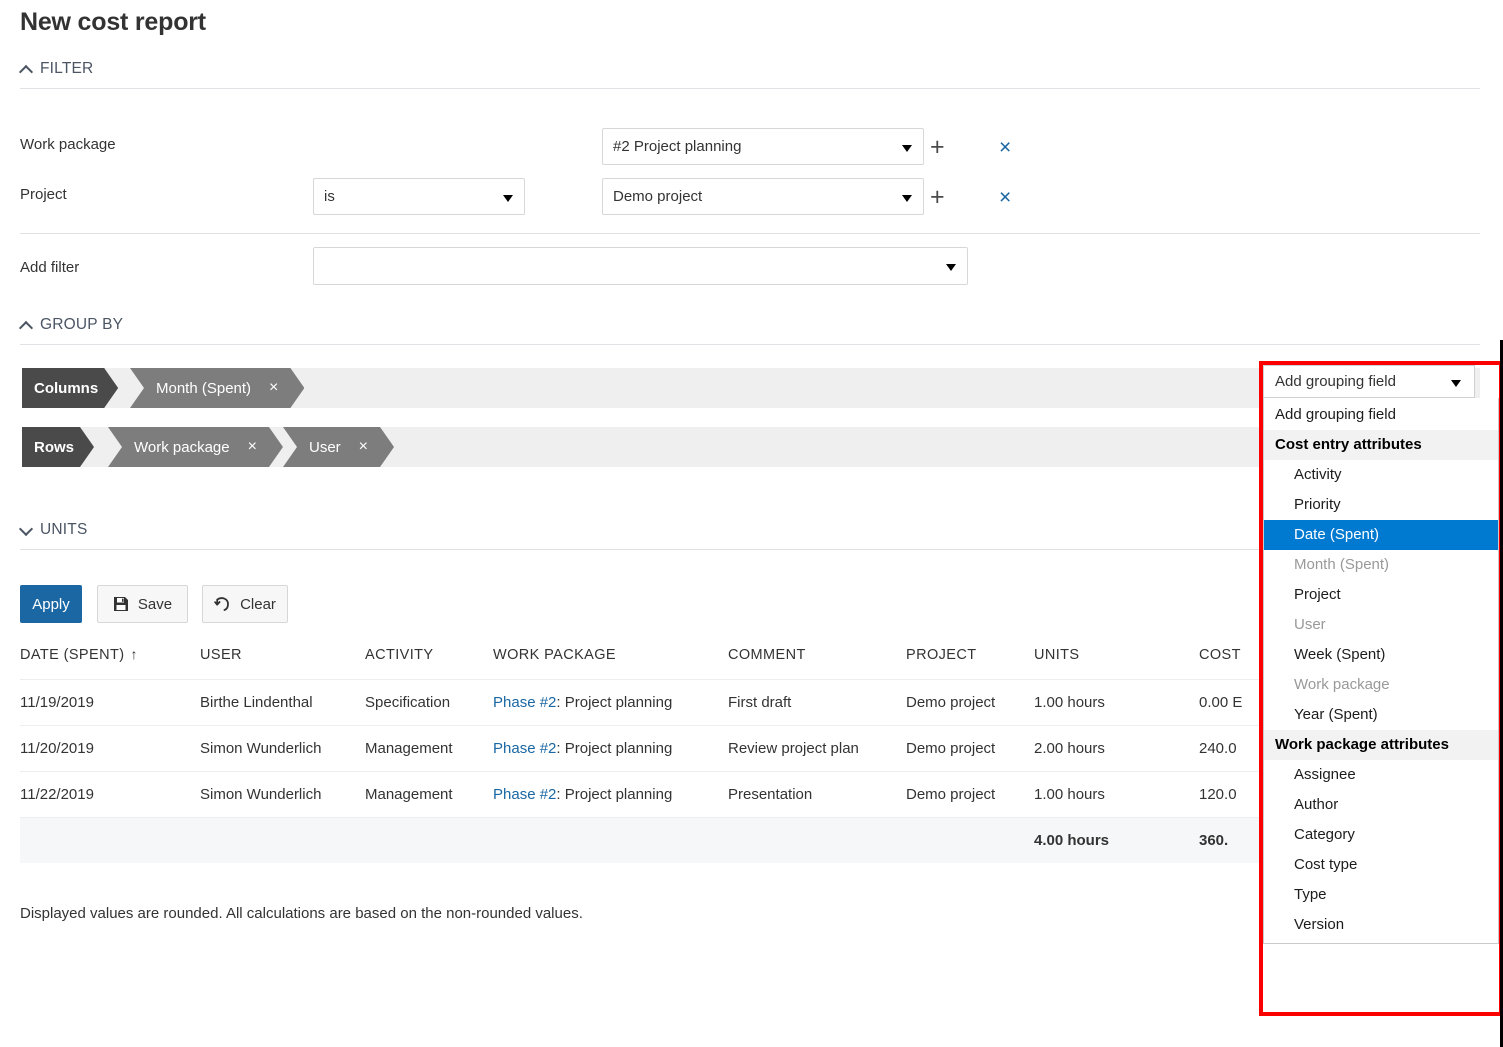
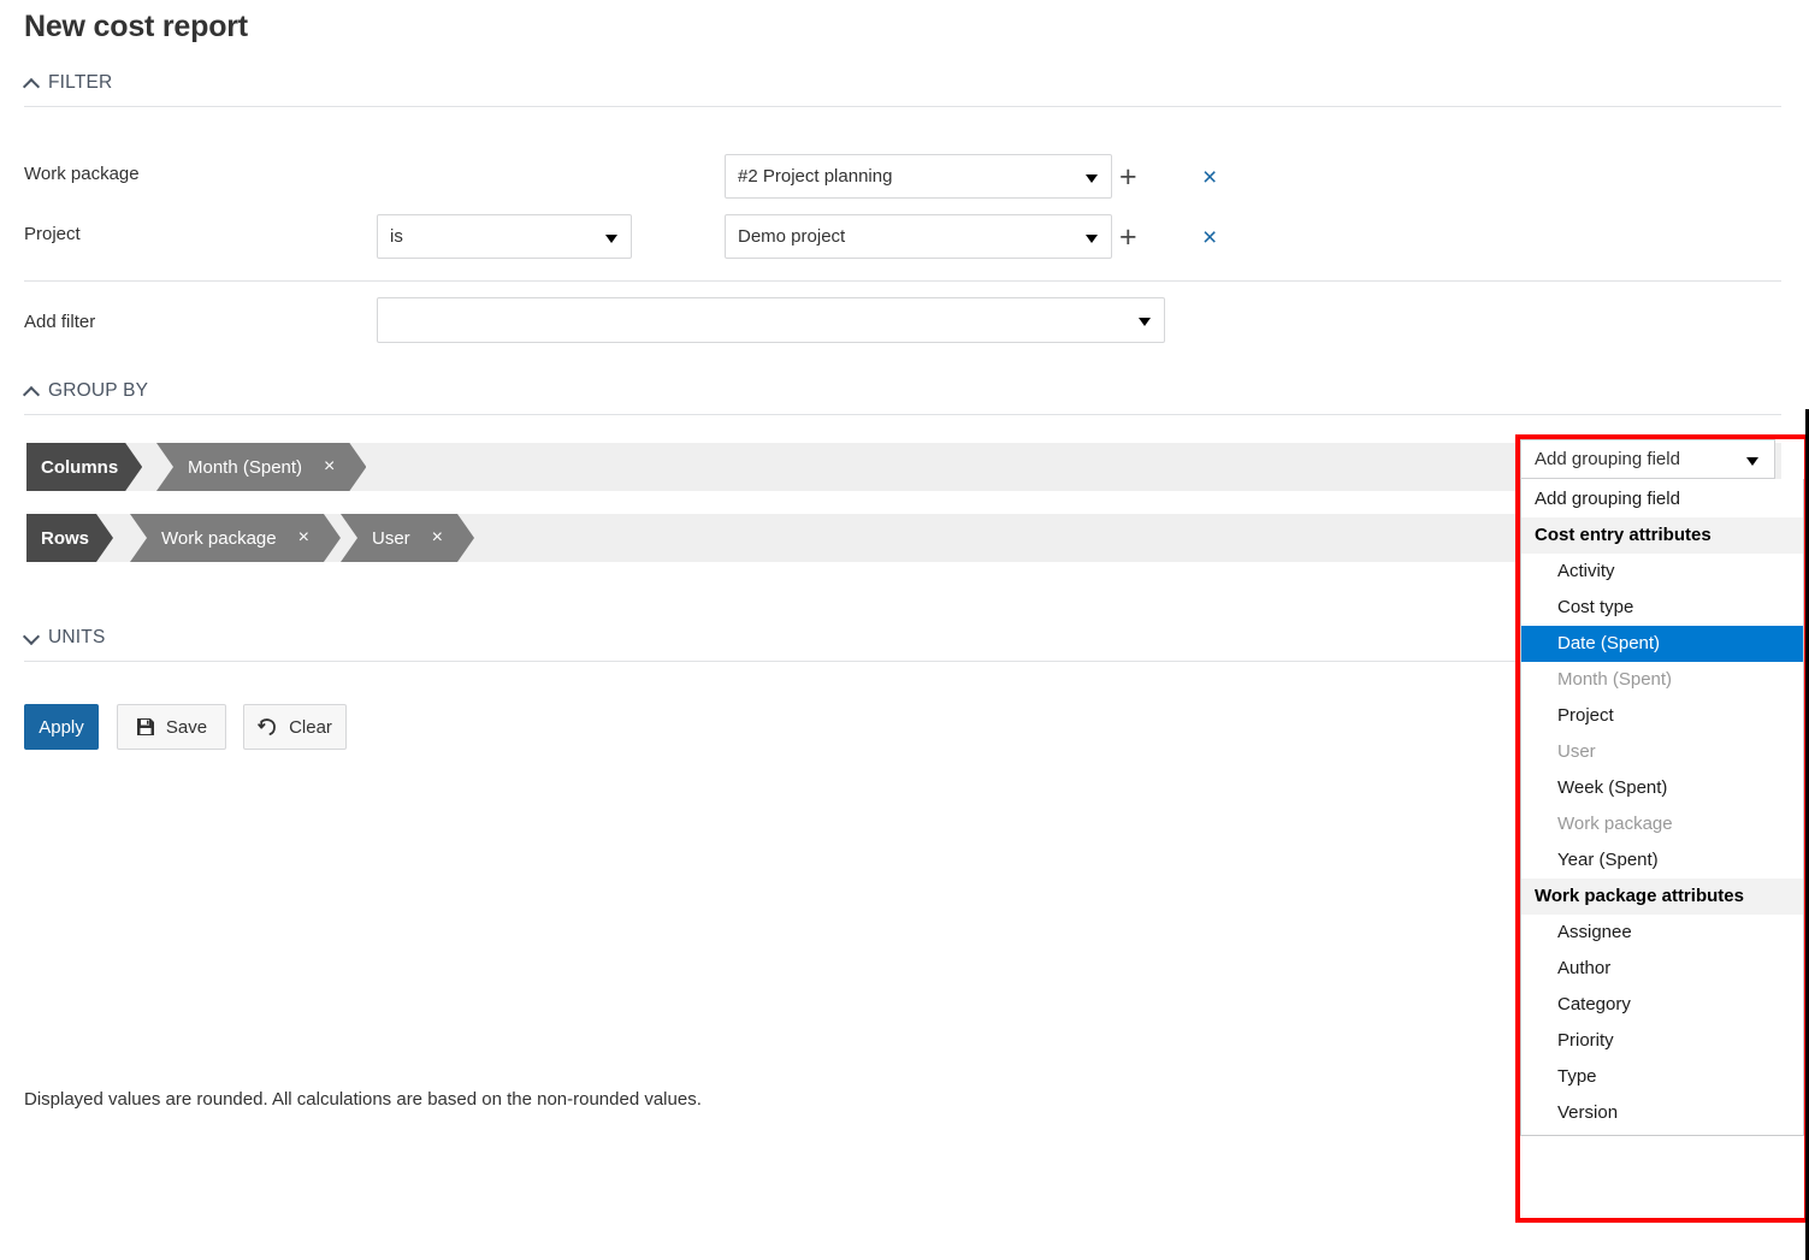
  New cost report
  FILTER
  Work package
  #2 Project planning
  +
  ×
  Project
  is
  Demo project
  +
  ×
  Add filter
  GROUP BY
  Columns
  Month (Spent)
  ×
  Rows
  Work package
  ×
  User
  ×
  UNITS
  Apply
  Save
  Clear
- DATE (SPENT) ↑	USER	ACTIVITY	WORK PACKAGE	COMMENT	PROJECT	UNITS	COST
- 11/19/2019	Birthe Lindenthal	Specification	Phase #2: Project planning	First draft	Demo project	1.00 hours	0.00 E
- 11/20/2019	Simon Wunderlich	Management	Phase #2: Project planning	Review project plan	Demo project	2.00 hours	240.0
- 11/22/2019	Simon Wunderlich	Management	Phase #2: Project planning	Presentation	Demo project	1.00 hours	120.0
- 						4.00 hours	360.
  Displayed values are rounded. All calculations are based on the non-rounded values.
  Add grouping field
  Add grouping field
  Cost entry attributes
  Activity
- Priority
+ Cost type
  Date (Spent)
  Month (Spent)
  Project
  User
  Week (Spent)
  Work package
  Year (Spent)
  Work package attributes
  Assignee
  Author
  Category
- Cost type
+ Priority
  Type
  Version
